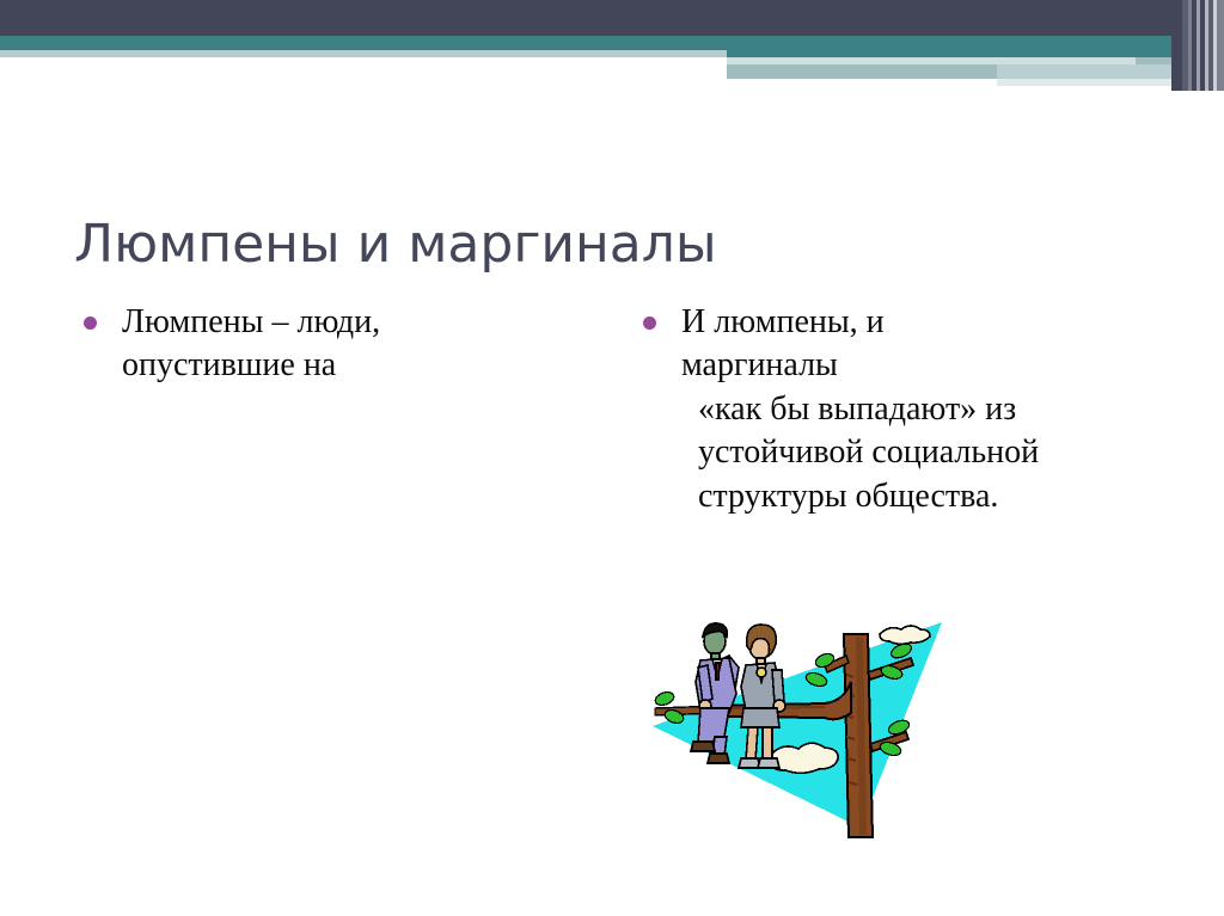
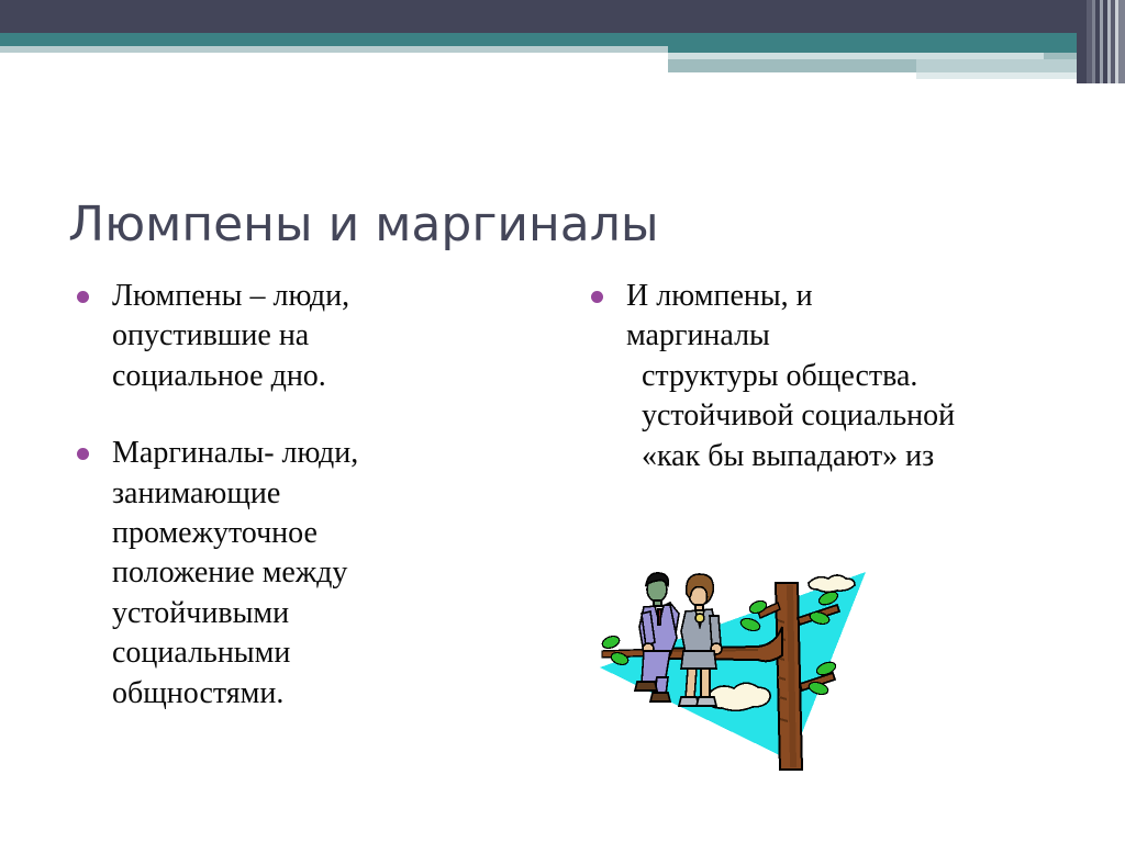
  Люмпены и маргиналы
  Люмпены – люди,
  опустившие на
+ социальное дно.
+ Маргиналы- люди,
+ занимающие
+ промежуточное
+ положение между
+ устойчивыми
+ социальными
+ общностями.
  И люмпены, и
  маргиналы
- «как бы выпадают» из
+ структуры общества.
  устойчивой социальной
- структуры общества.
+ «как бы выпадают» из
